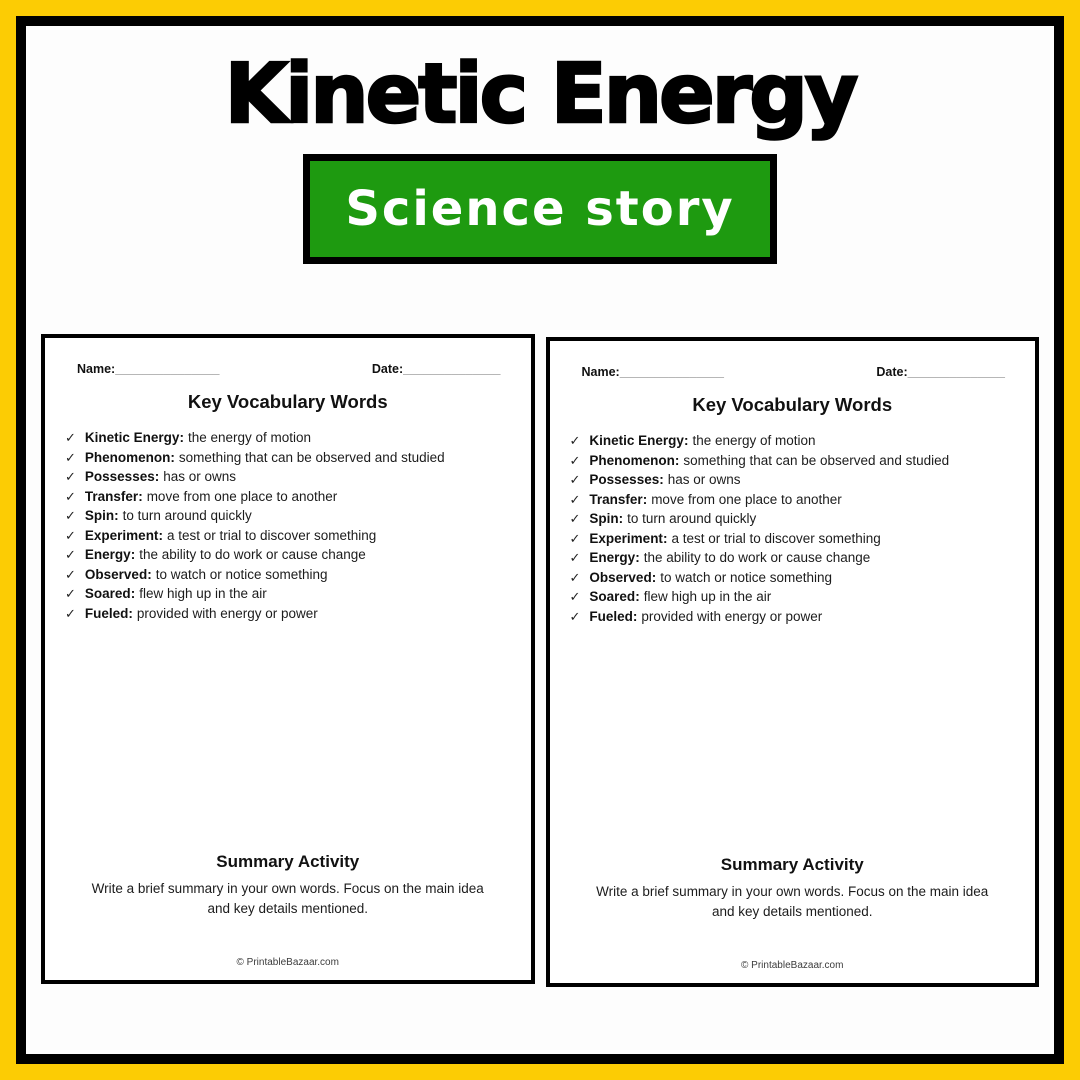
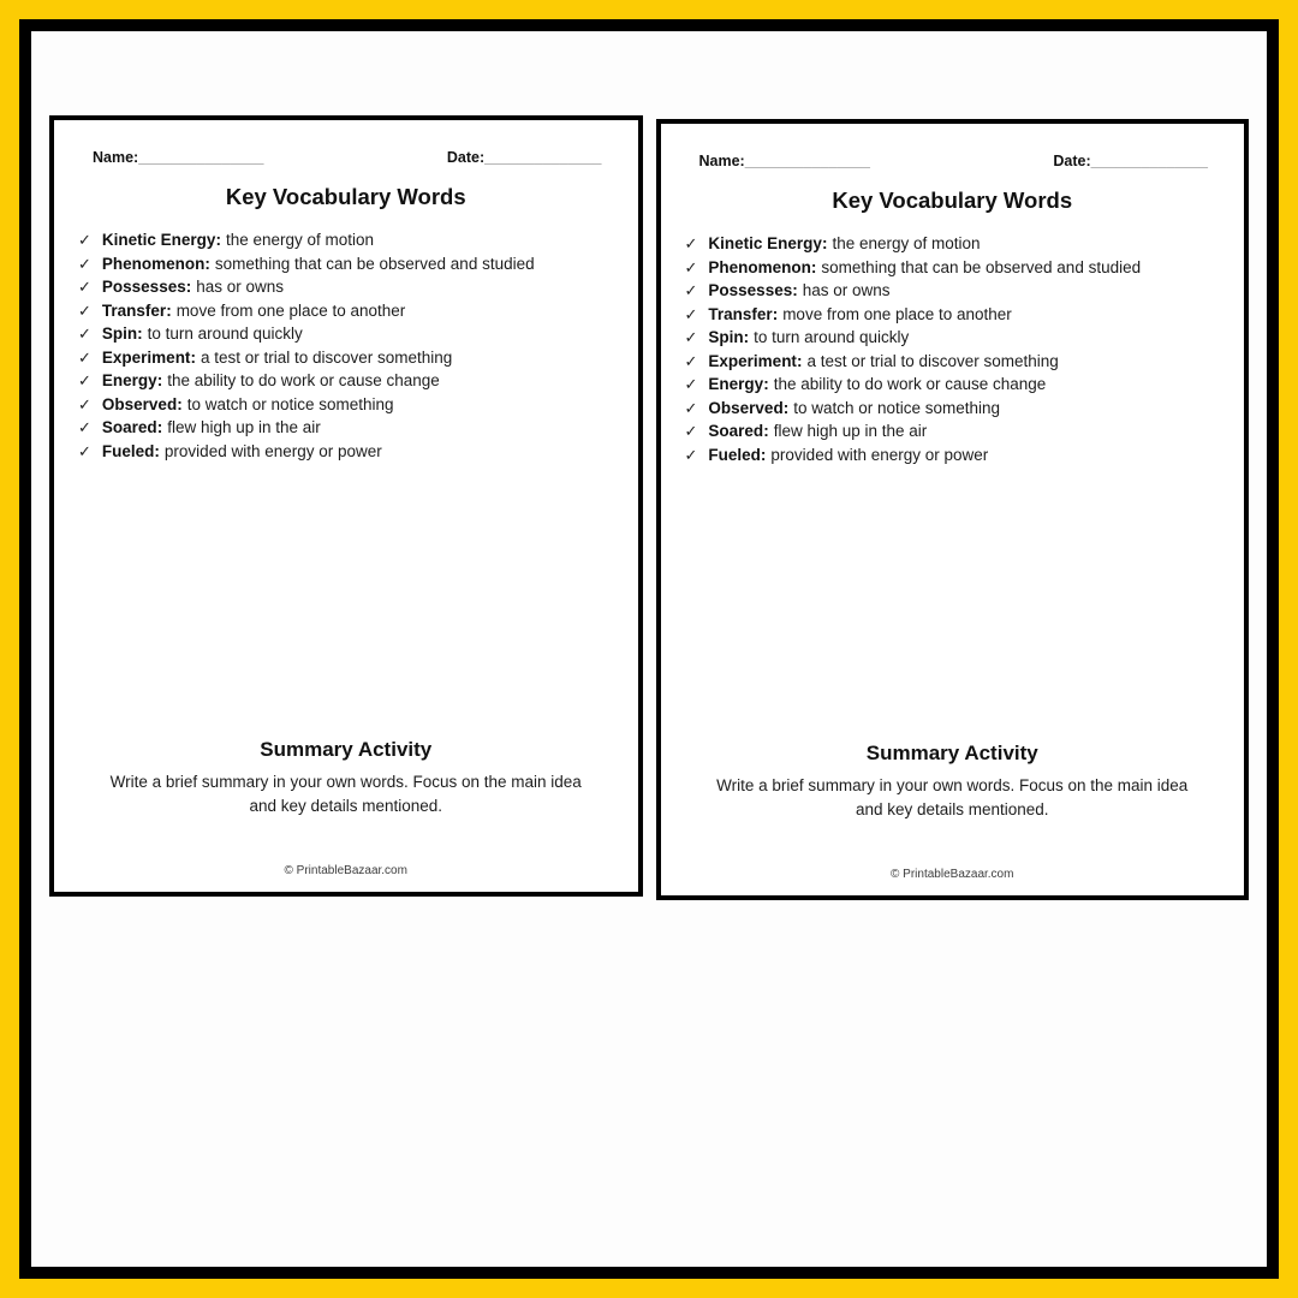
- Kinetic Energy
- Science story
  Name:_______________
  Date:______________
  Key Vocabulary Words
  ✓
  Kinetic Energy: the energy of motion
  ✓
  Phenomenon: something that can be observed and studied
  ✓
  Possesses: has or owns
  ✓
  Transfer: move from one place to another
  ✓
  Spin: to turn around quickly
  ✓
  Experiment: a test or trial to discover something
  ✓
  Energy: the ability to do work or cause change
  ✓
  Observed: to watch or notice something
  ✓
  Soared: flew high up in the air
  ✓
  Fueled: provided with energy or power
  Summary Activity
  Write a brief summary in your own words. Focus on the main idea and key details mentioned.
  © PrintableBazaar.com
  Name:_______________
  Date:______________
  Key Vocabulary Words
  ✓
  Kinetic Energy: the energy of motion
  ✓
  Phenomenon: something that can be observed and studied
  ✓
  Possesses: has or owns
  ✓
  Transfer: move from one place to another
  ✓
  Spin: to turn around quickly
  ✓
  Experiment: a test or trial to discover something
  ✓
  Energy: the ability to do work or cause change
  ✓
  Observed: to watch or notice something
  ✓
  Soared: flew high up in the air
  ✓
  Fueled: provided with energy or power
  Summary Activity
  Write a brief summary in your own words. Focus on the main idea and key details mentioned.
  © PrintableBazaar.com
